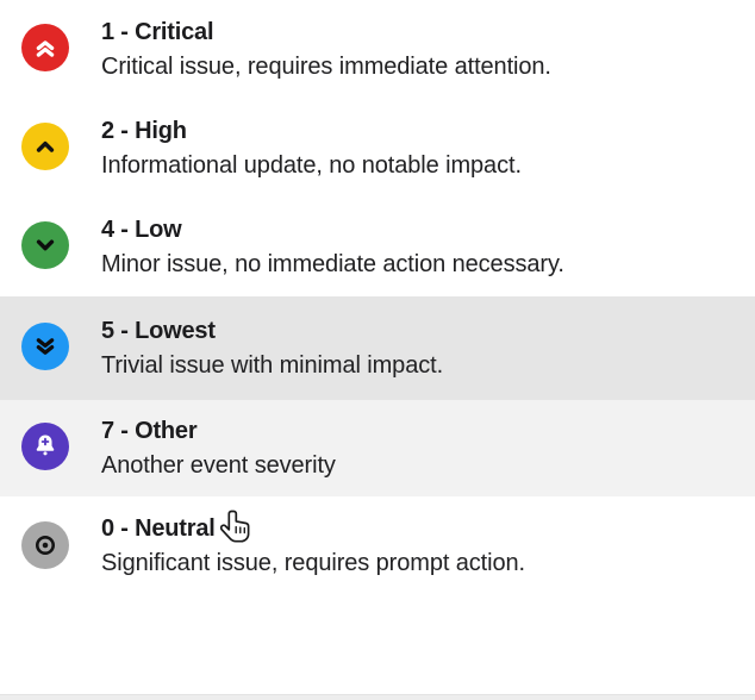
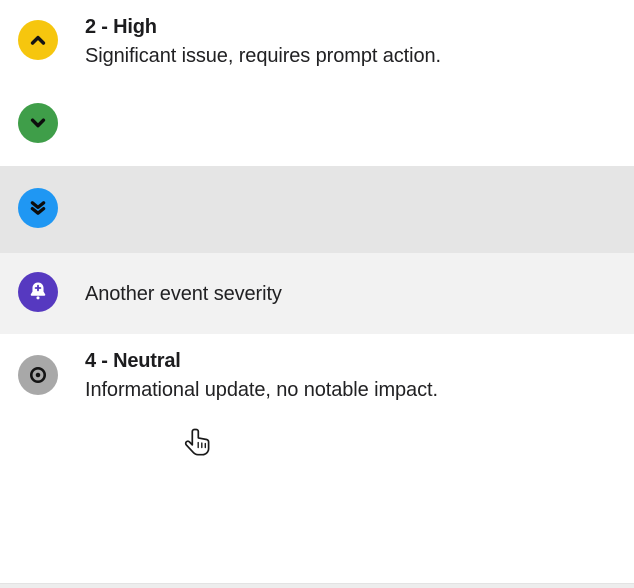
- 1 - Critical
- Critical issue, requires immediate attention.
  2 - High
- Informational update, no notable impact.
+ Significant issue, requires prompt action.
- 4 - Low
- Minor issue, no immediate action necessary.
- 5 - Lowest
- Trivial issue with minimal impact.
- 7 - Other
  Another event severity
- 0 - Neutral
+ 4 - Neutral
- Significant issue, requires prompt action.
+ Informational update, no notable impact.
